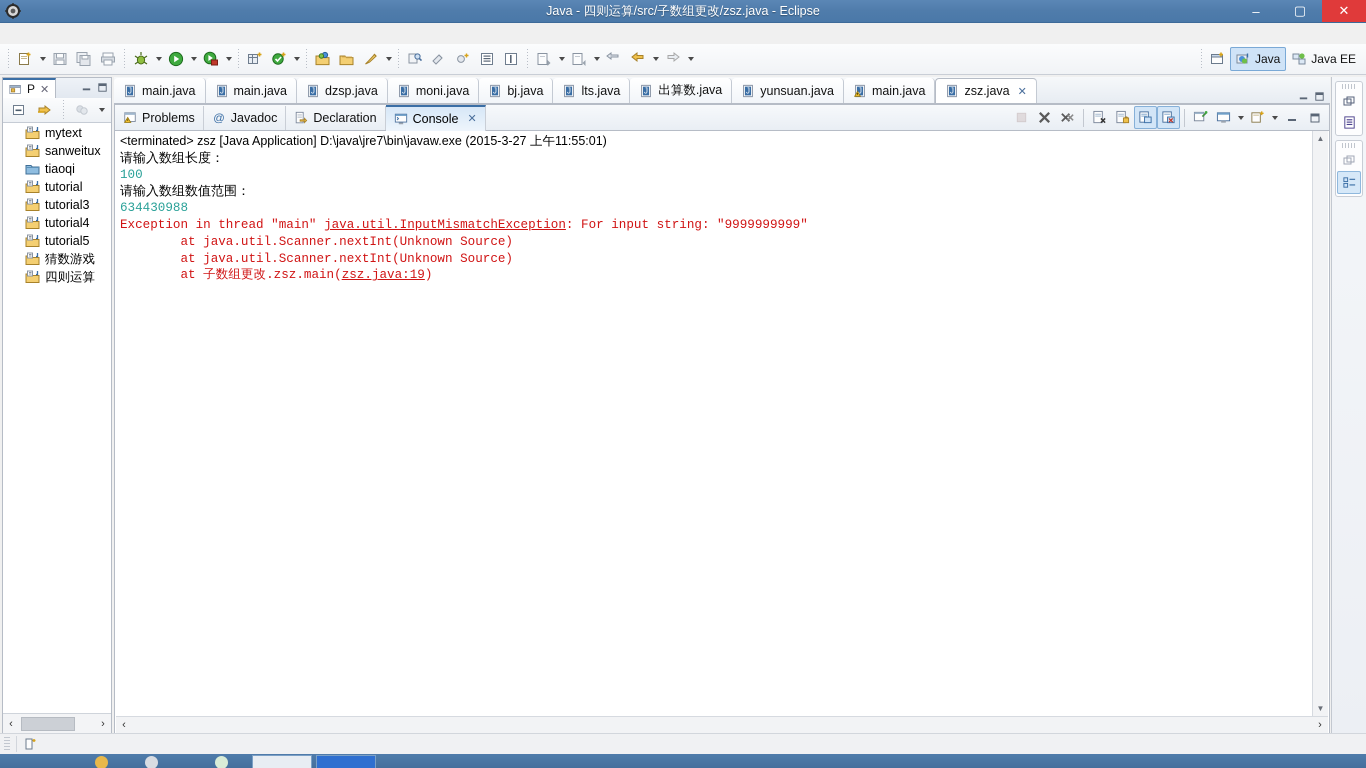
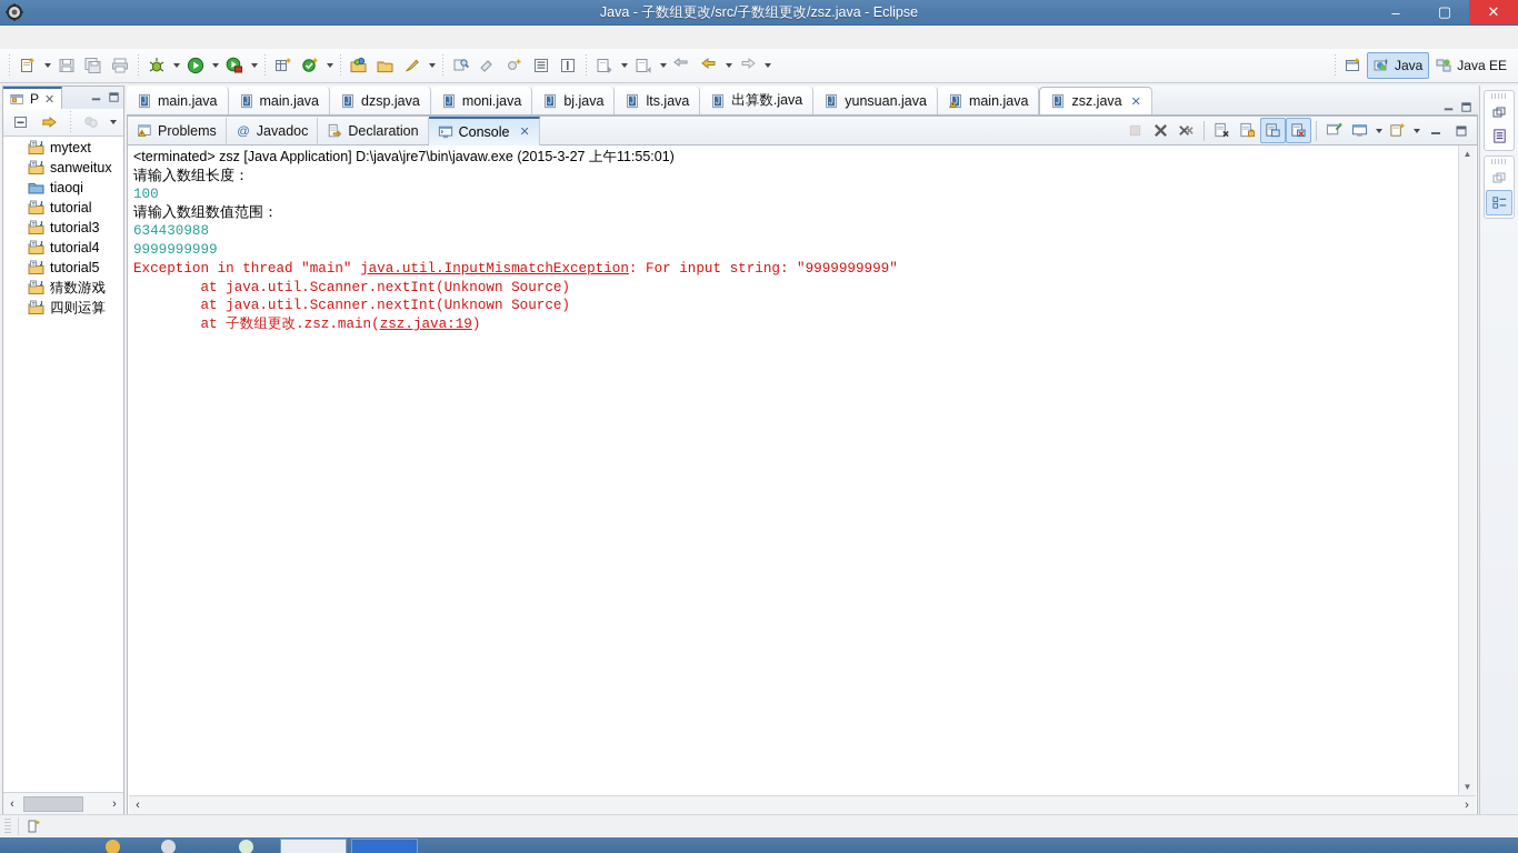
- Java - 四则运算/src/子数组更改/zsz.java - Eclipse
+ Java - 子数组更改/src/子数组更改/zsz.java - Eclipse
  –
  ▢
  ✕
  Java
  Java EE
  P
  ✕
  mytext
  sanweitux
  tiaoqi
  tutorial
  tutorial3
  tutorial4
  tutorial5
  猜数游戏
  四则运算
  ‹
  ›
  J
  main.java
  J
  main.java
  J
  dzsp.java
  J
  moni.java
  J
  bj.java
  J
  lts.java
  J
  出算数.java
  J
  yunsuan.java
  J
  main.java
  J
  zsz.java
  ✕
  Problems
  @
  Javadoc
  Declaration
  Console
  ✕
  <terminated> zsz [Java Application] D:\java\jre7\bin\javaw.exe (2015-3-27 上午11:55:01)
  请输入数组长度：
  100
  请输入数组数值范围：
  634430988
+ 9999999999
  Exception in thread "main" java.util.InputMismatchException: For input string: "9999999999"
  at java.util.Scanner.nextInt(Unknown Source)
  at java.util.Scanner.nextInt(Unknown Source)
  at 子数组更改.zsz.main(zsz.java:19)
  ▲
  ▼
  ‹
  ›
